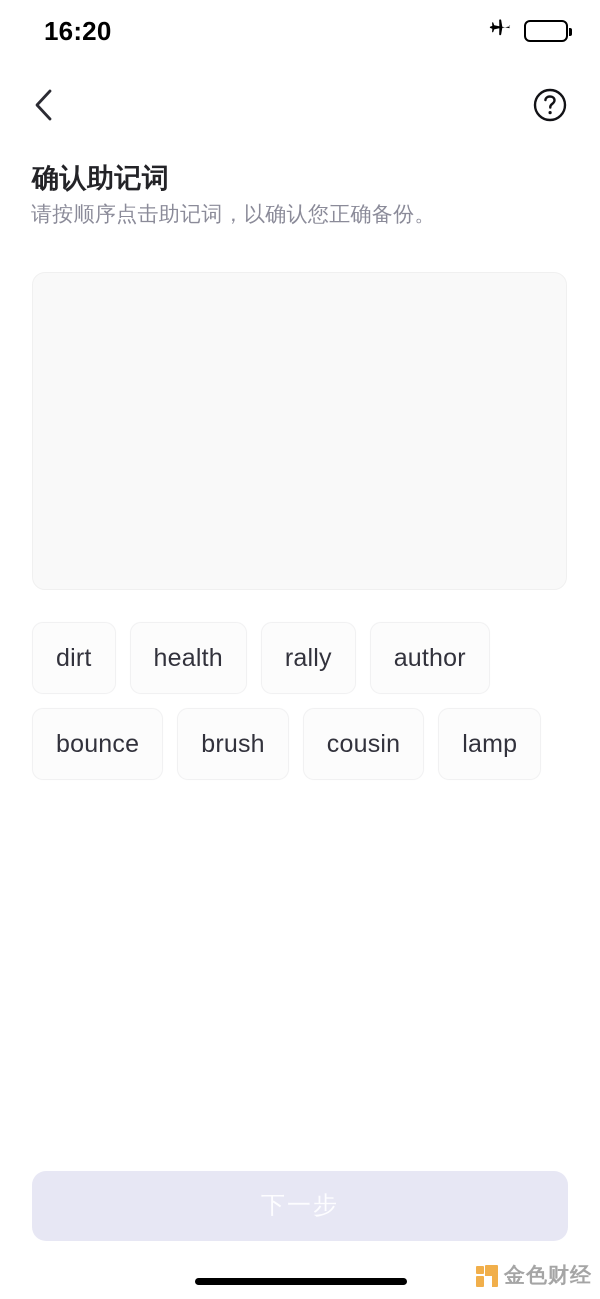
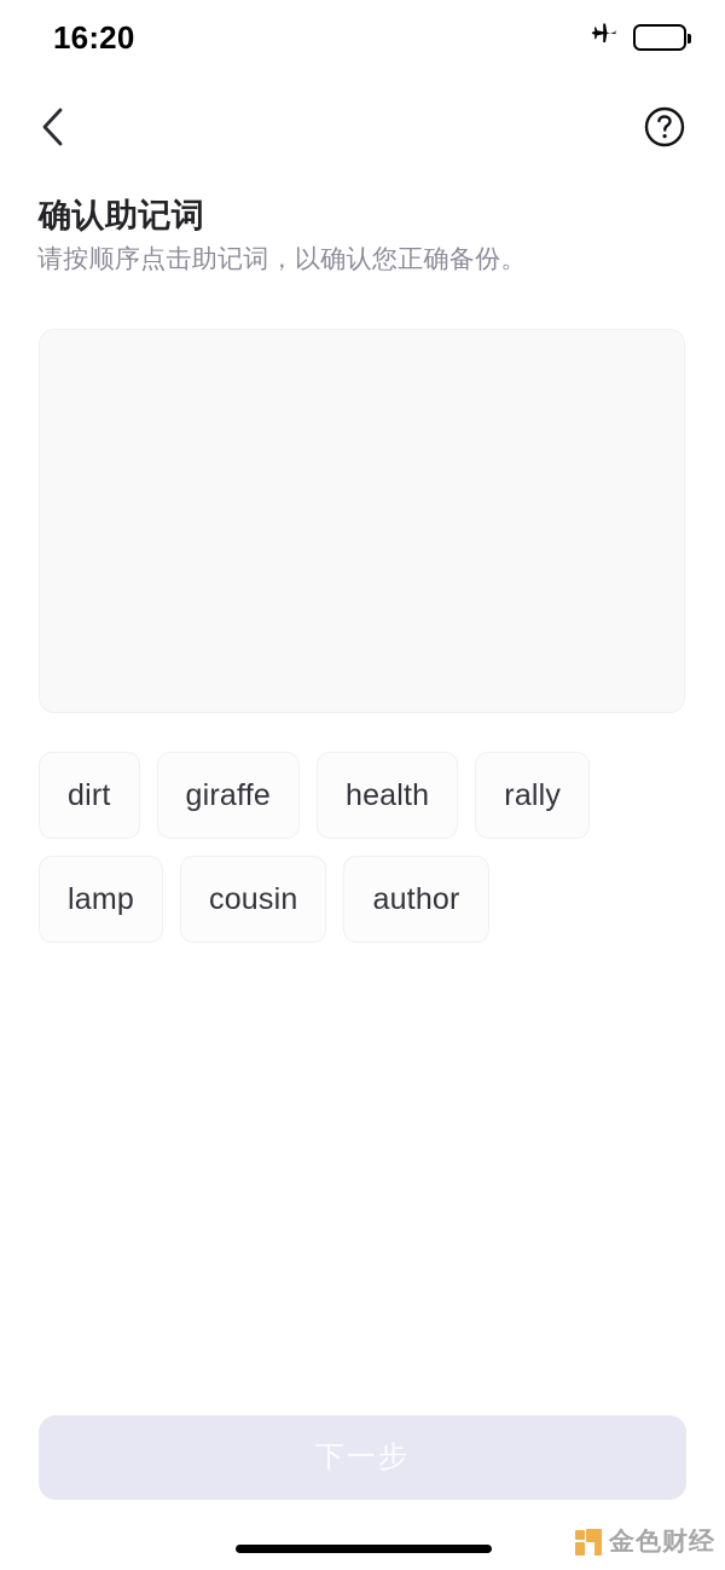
  16:20
  确认助记词
  请按顺序点击助记词，以确认您正确备份。
  dirt
+ giraffe
  health
  rally
- author
+ lamp
- bounce
- brush
  cousin
- lamp
+ author
  金色财经
